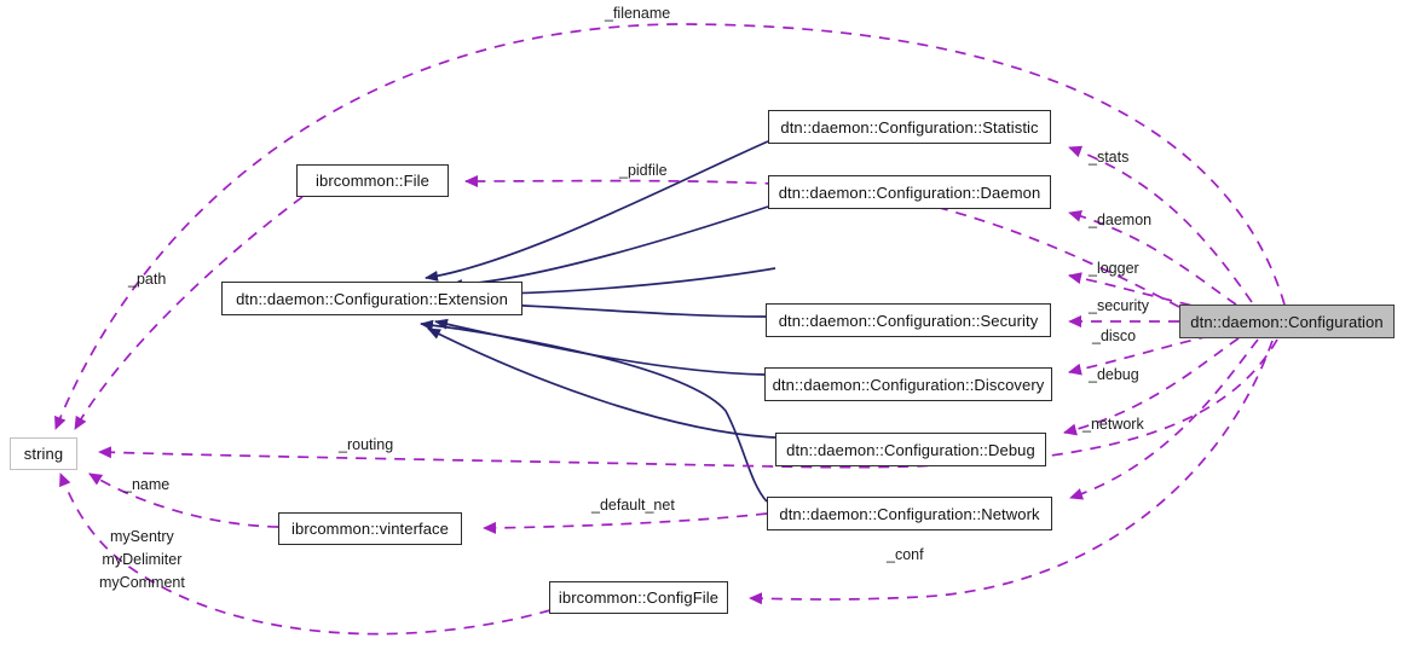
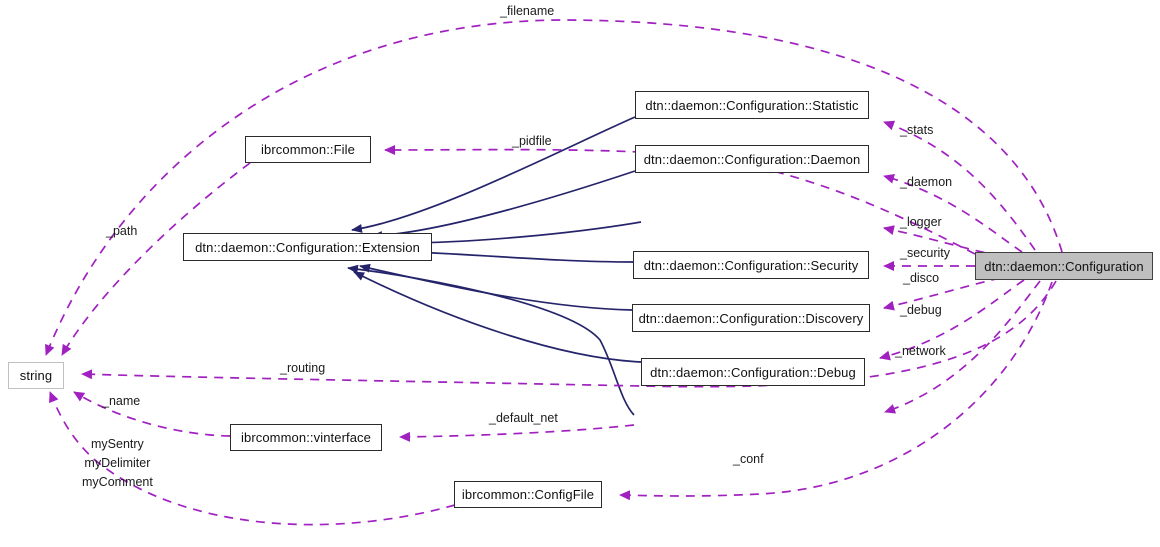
  string
  ibrcommon::File
  dtn::daemon::Configuration::Extension
  ibrcommon::vinterface
  ibrcommon::ConfigFile
  dtn::daemon::Configuration::Statistic
  dtn::daemon::Configuration::Daemon
  dtn::daemon::Configuration::Security
  dtn::daemon::Configuration::Discovery
  dtn::daemon::Configuration::Debug
- dtn::daemon::Configuration::Network
  dtn::daemon::Configuration
  _filename
  _pidfile
  _path
  _stats
  _daemon
  _logger
  _security
  _disco
  _debug
  _network
  _routing
  _name
  _default_net
  _conf
  mySentry
  myDelimiter
  myComment
